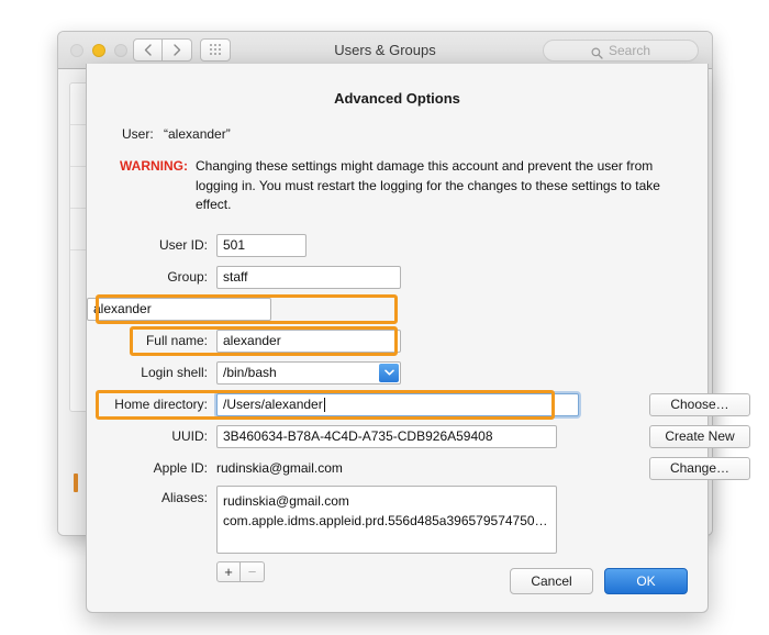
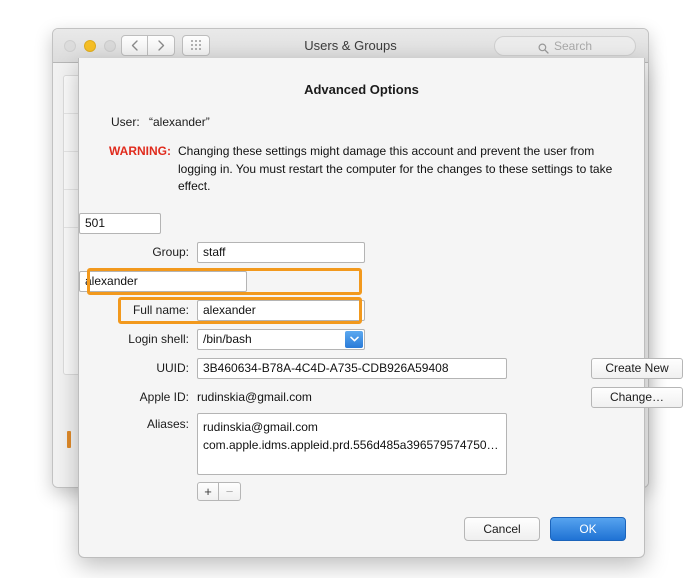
  Users & Groups
  Search
  Advanced Options
  User: “alexander”
  WARNING:
- Changing these settings might damage this account and prevent the user from logging in. You must restart the logging for the changes to these settings to take effect.
+ Changing these settings might damage this account and prevent the user from logging in. You must restart the computer for the changes to these settings to take effect.
- User ID:
  501
  Group:
  staff
  alexander
  Full name:
  alexander
  Login shell:
  /bin/bash
- Home directory:
- /Users/alexander
- Choose…
  UUID:
  3B460634-B78A-4C4D-A735-CDB926A59408
  Create New
  Apple ID:
  rudinskia@gmail.com
  Change…
  Aliases:
  rudinskia@gmail.com
  com.apple.idms.appleid.prd.556d485a396579574750…
  +
  −
  Cancel
  OK
